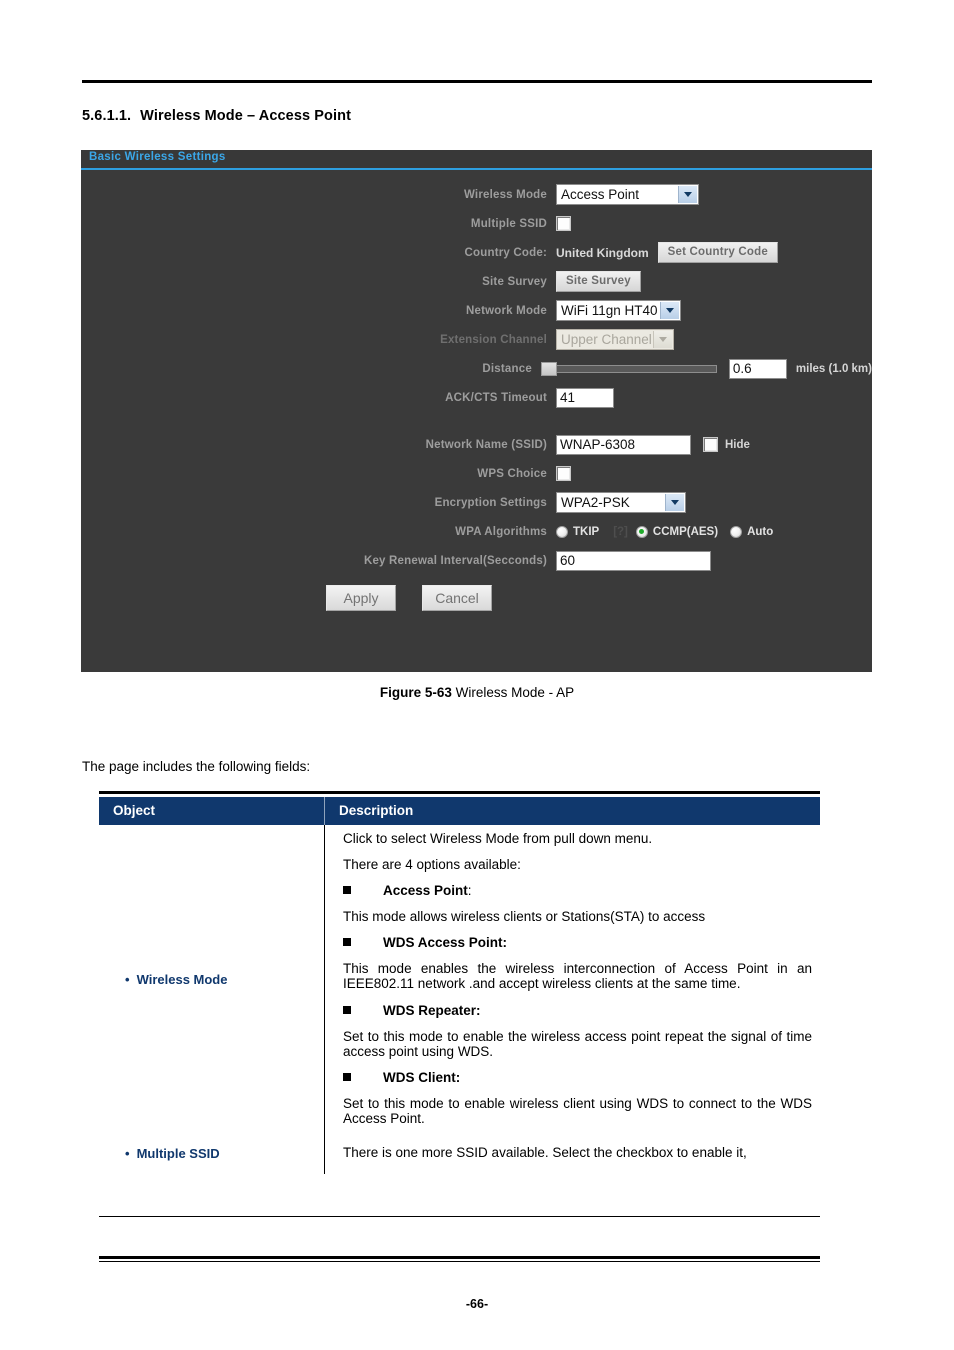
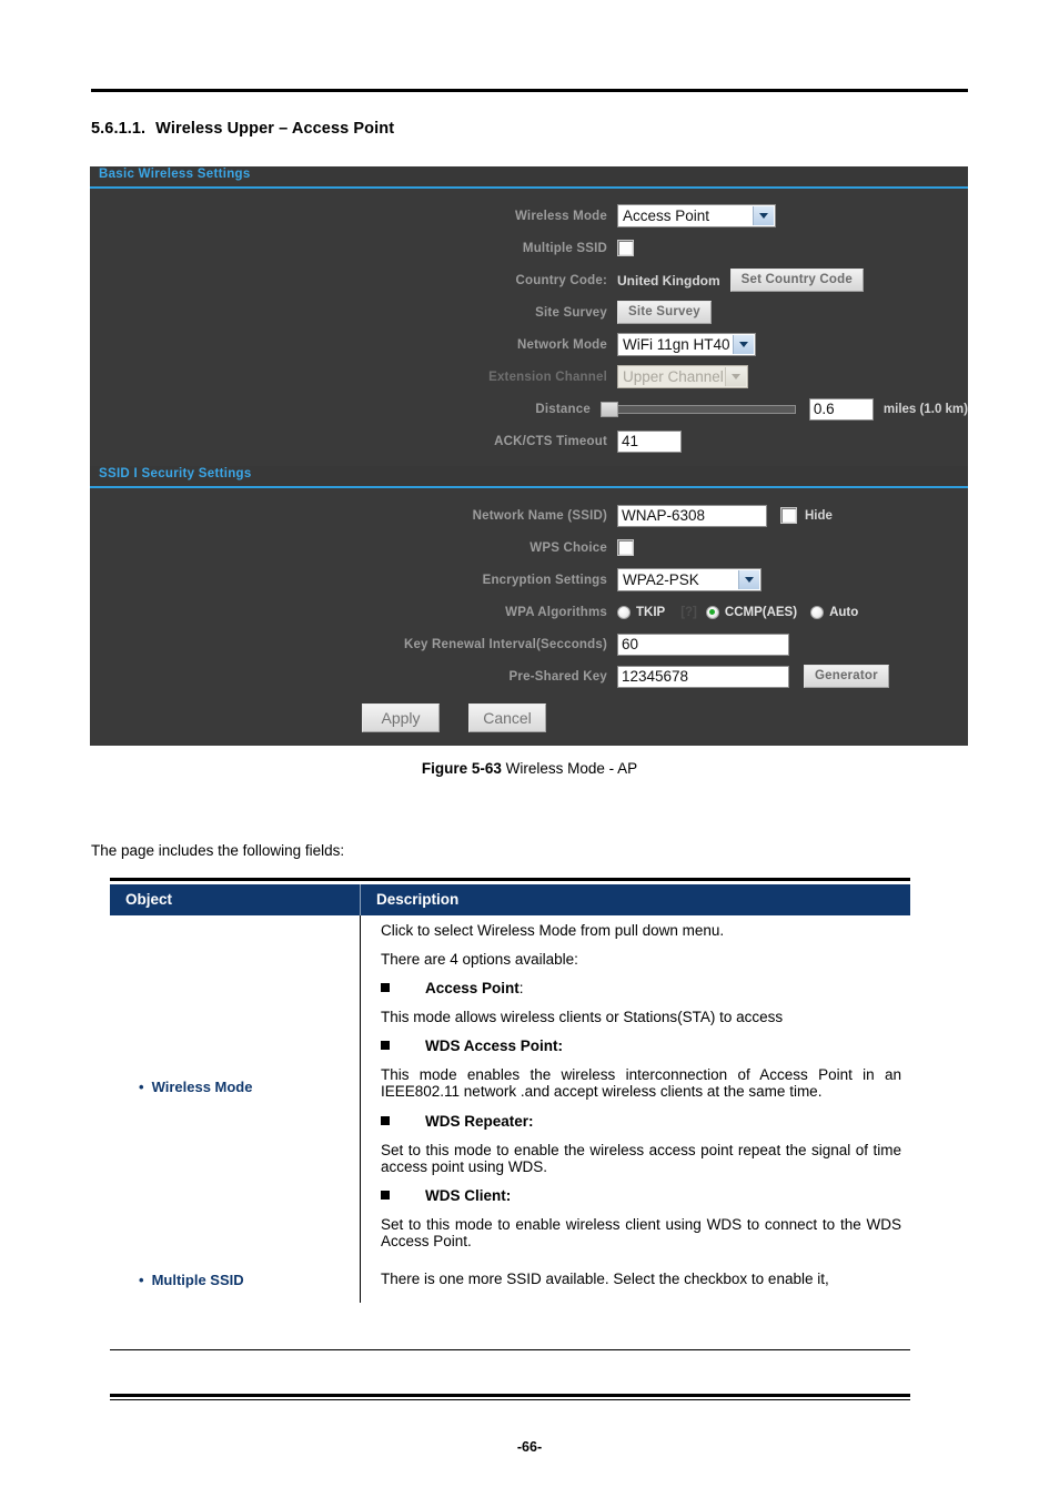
- 5.6.1.1. Wireless Mode – Access Point
+ 5.6.1.1. Wireless Upper – Access Point
  Basic Wireless Settings
  Wireless Mode
  Access Point
  Multiple SSID
  Country Code:
  United Kingdom
  Set Country Code
  Site Survey
  Site Survey
  Network Mode
  WiFi 11gn HT40
  Extension Channel
  Upper Channel
  Distance
  0.6
  miles (1.0 km)
  ACK/CTS Timeout
  41
+ SSID I Security Settings
  Network Name (SSID)
  WNAP-6308
  Hide
  WPS Choice
  Encryption Settings
  WPA2-PSK
  WPA Algorithms
  TKIP
  CCMP(AES)
  Auto
  Key Renewal Interval(Secconds)
  60
+ Pre-Shared Key
+ 12345678
+ Generator
  Apply
  Cancel
  Figure 5-63 Wireless Mode - AP
  The page includes the following fields:
  Object	Description
  • Wireless Mode	Click to select Wireless Mode from pull down menu. There are 4 options available: Access Point: This mode allows wireless clients or Stations(STA) to access WDS Access Point: This mode enables the wireless interconnection of Access Point in an IEEE802.11 network .and accept wireless clients at the same time. WDS Repeater: Set to this mode to enable the wireless access point repeat the signal of time access point using WDS. WDS Client: Set to this mode to enable wireless client using WDS to connect to the WDS Access Point.
  • Multiple SSID	There is one more SSID available. Select the checkbox to enable it,
  -66-
